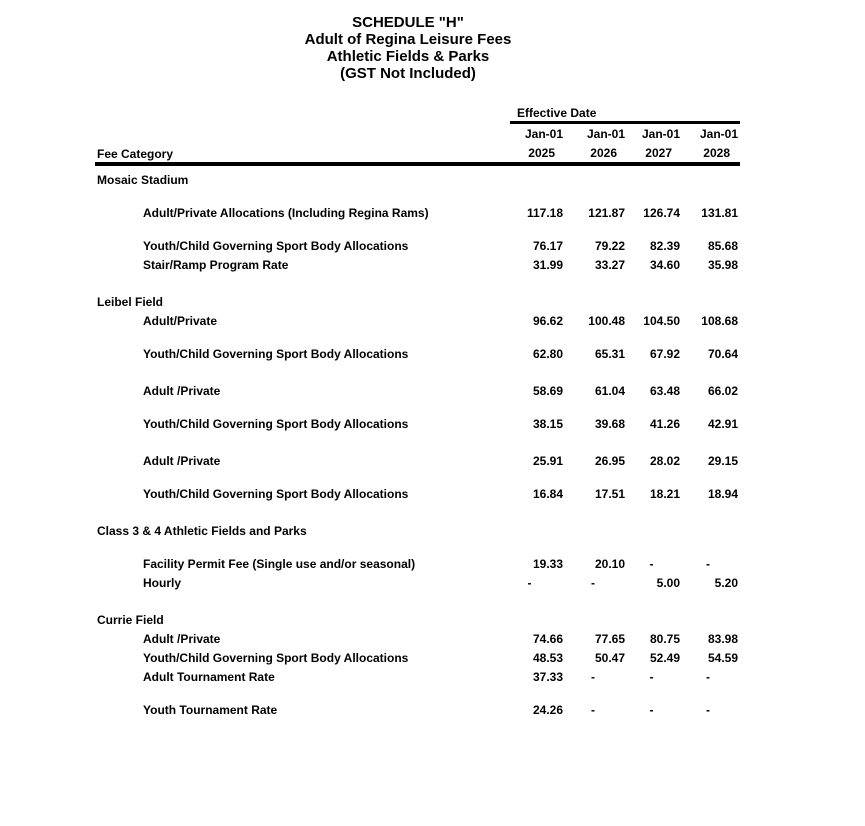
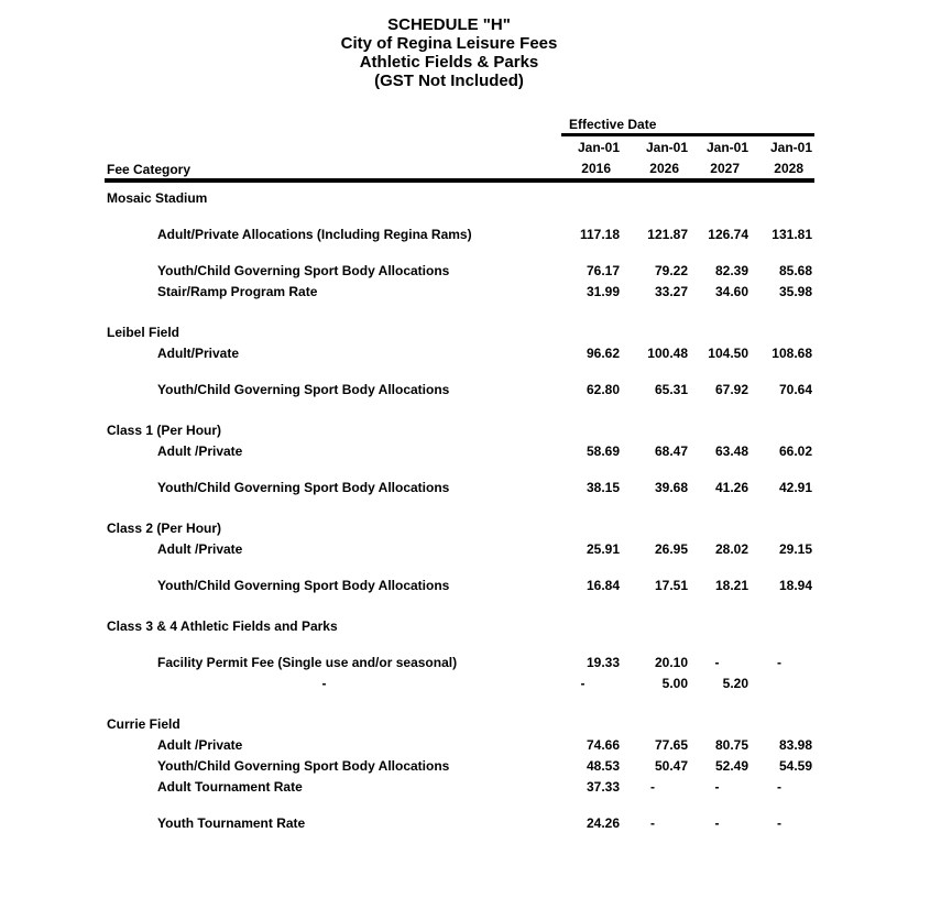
  SCHEDULE "H"
- Adult of Regina Leisure Fees
+ City of Regina Leisure Fees
  Athletic Fields & Parks
  (GST Not Included)
  Effective Date
  Jan-01
  Jan-01
  Jan-01
  Jan-01
  Fee Category
- 2025
+ 2016
  2026
  2027
  2028
  Mosaic Stadium
  Adult/Private Allocations (Including Regina Rams)
  117.18
  121.87
  126.74
  131.81
  Youth/Child Governing Sport Body Allocations
  76.17
  79.22
  82.39
  85.68
  Stair/Ramp Program Rate
  31.99
  33.27
  34.60
  35.98
  Leibel Field
  Adult/Private
  96.62
  100.48
  104.50
  108.68
  Youth/Child Governing Sport Body Allocations
  62.80
  65.31
  67.92
  70.64
+ Class 1 (Per Hour)
  Adult /Private
  58.69
- 61.04
+ 68.47
  63.48
  66.02
  Youth/Child Governing Sport Body Allocations
  38.15
  39.68
  41.26
  42.91
+ Class 2 (Per Hour)
  Adult /Private
  25.91
  26.95
  28.02
  29.15
  Youth/Child Governing Sport Body Allocations
  16.84
  17.51
  18.21
  18.94
  Class 3 & 4 Athletic Fields and Parks
  Facility Permit Fee (Single use and/or seasonal)
  19.33
  20.10
  -
  -
- Hourly
  -
  -
  5.00
  5.20
  Currie Field
  Adult /Private
  74.66
  77.65
  80.75
  83.98
  Youth/Child Governing Sport Body Allocations
  48.53
  50.47
  52.49
  54.59
  Adult Tournament Rate
  37.33
  -
  -
  -
  Youth Tournament Rate
  24.26
  -
  -
  -
